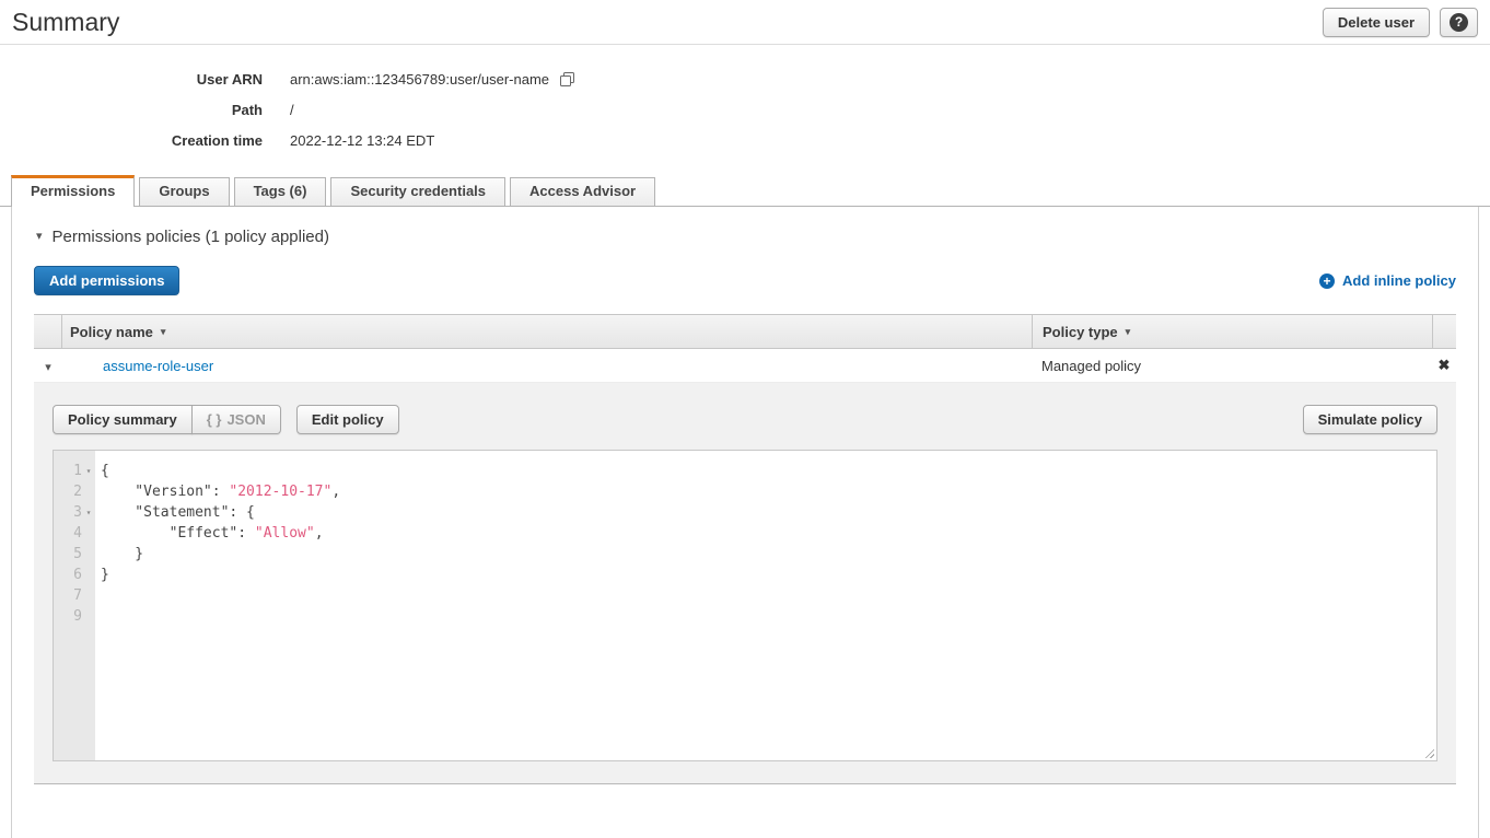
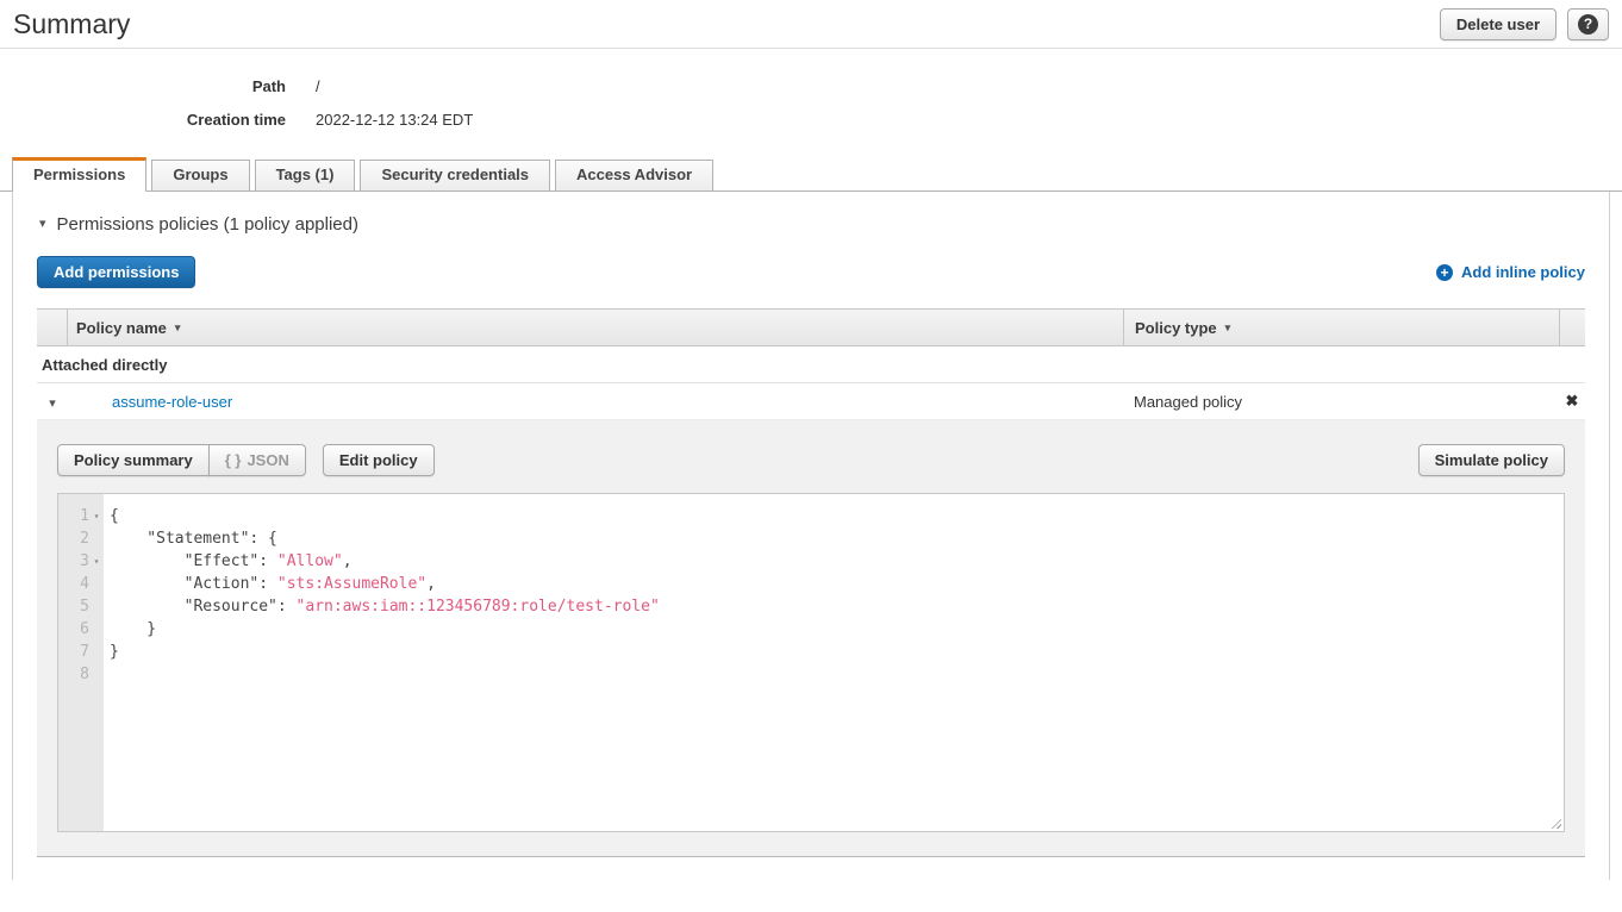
  Summary
  Delete user
  ?
- User ARN
- arn:aws:iam::123456789:user/user-name
  Path
  /
  Creation time
  2022-12-12 13:24 EDT
  Permissions
  Groups
- Tags (6)
+ Tags (1)
  Security credentials
  Access Advisor
  ▾
  Permissions policies (1 policy applied)
  Add permissions
  +
  Add inline policy
  Policy name
  ▾
  Policy type
  ▾
+ Attached directly
  ▾
  assume-role-user
  Managed policy
  ✖
  Policy summary
  { }
  JSON
  Edit policy
  Simulate policy
  1
  ▾
  2
  3
  ▾
  4
  5
  6
  7
- 9
+ 8
  {
- "Version": "2012-10-17",
  "Statement": {
  "Effect": "Allow",
+ "Action": "sts:AssumeRole",
+ "Resource": "arn:aws:iam::123456789:role/test-role"
  }
  }
